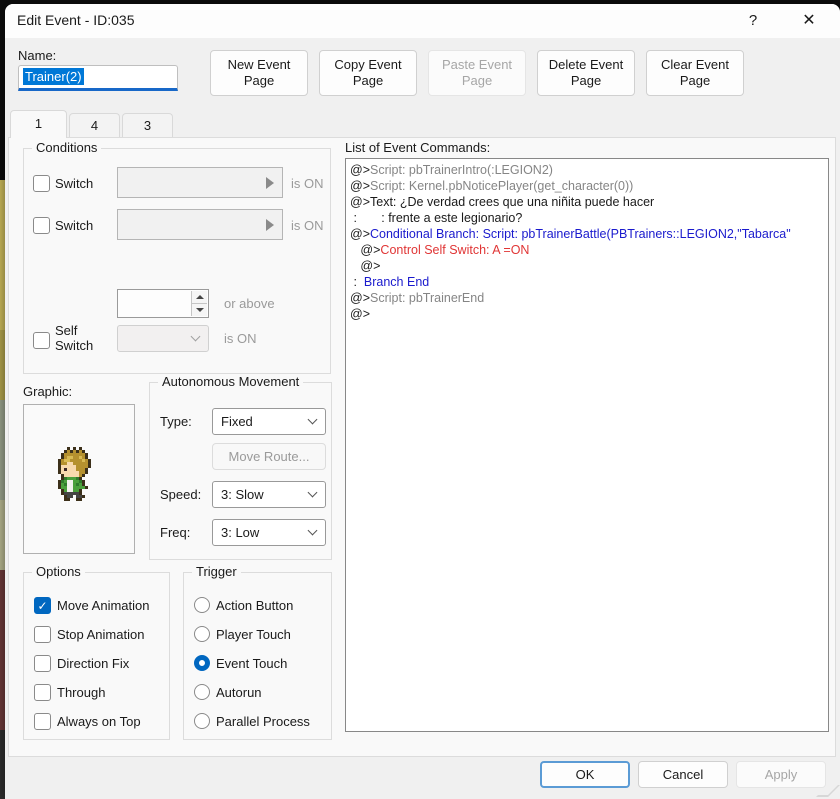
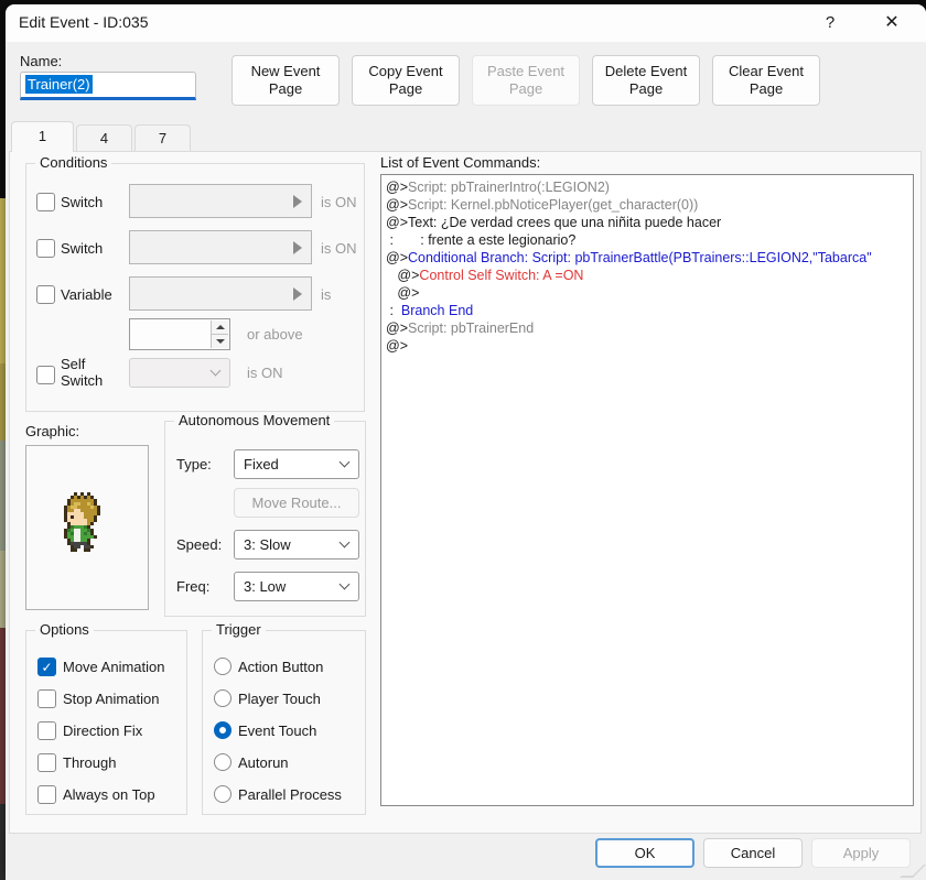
  Edit Event - ID:035
  ?
  ✕
  Name:
  Trainer(2)
  New Event Page
  Copy Event Page
  Paste Event Page
  Delete Event Page
  Clear Event Page
  1
  4
- 3
+ 7
  Conditions
  Switch
  is ON
  Switch
  is ON
+ Variable
+ is
  or above
  Self Switch
  is ON
  Graphic:
  Autonomous Movement
  Type:
  Fixed
  Move Route...
  Speed:
  3: Slow
  Freq:
  3: Low
  Options
  ✓
  Move Animation
  Stop Animation
  Direction Fix
  Through
  Always on Top
  Trigger
  Action Button
  Player Touch
  Event Touch
  Autorun
  Parallel Process
  List of Event Commands:
  @>Script: pbTrainerIntro(:LEGION2)
  @>Script: Kernel.pbNoticePlayer(get_character(0))
  @>Text: ¿De verdad crees que una niñita puede hacer
  : : frente a este legionario?
  @>Conditional Branch: Script: pbTrainerBattle(PBTrainers::LEGION2,"Tabarca"
  @>Control Self Switch: A =ON
  @>
  : Branch End
  @>Script: pbTrainerEnd
  @>
  OK
  Cancel
  Apply
